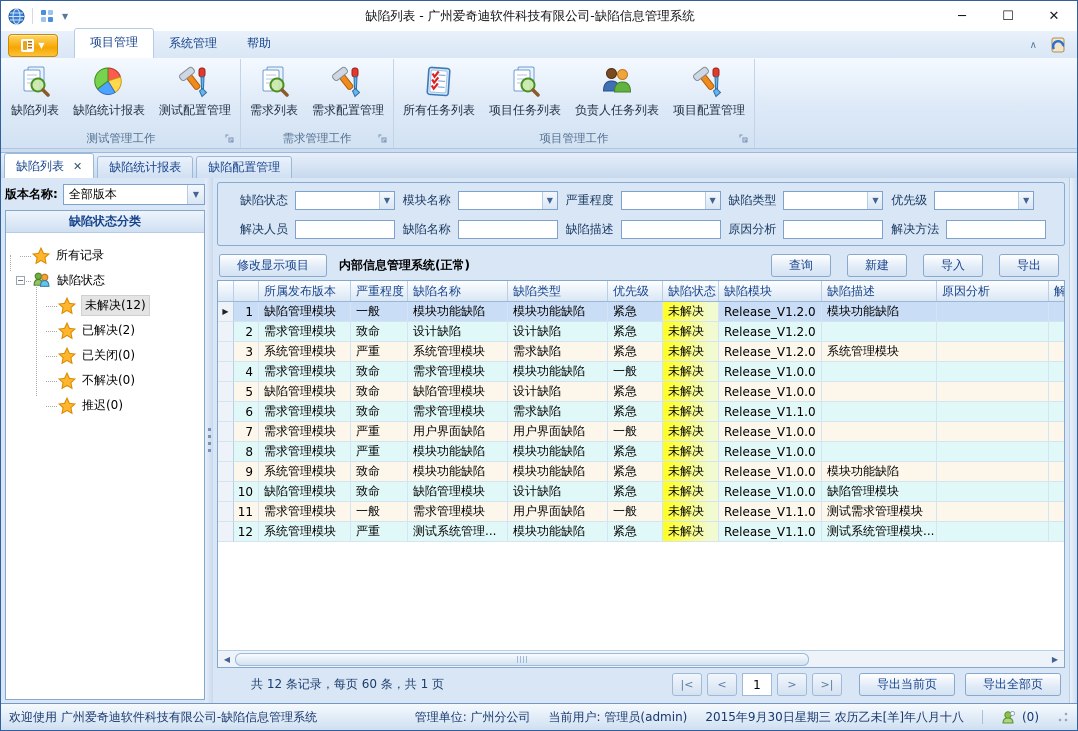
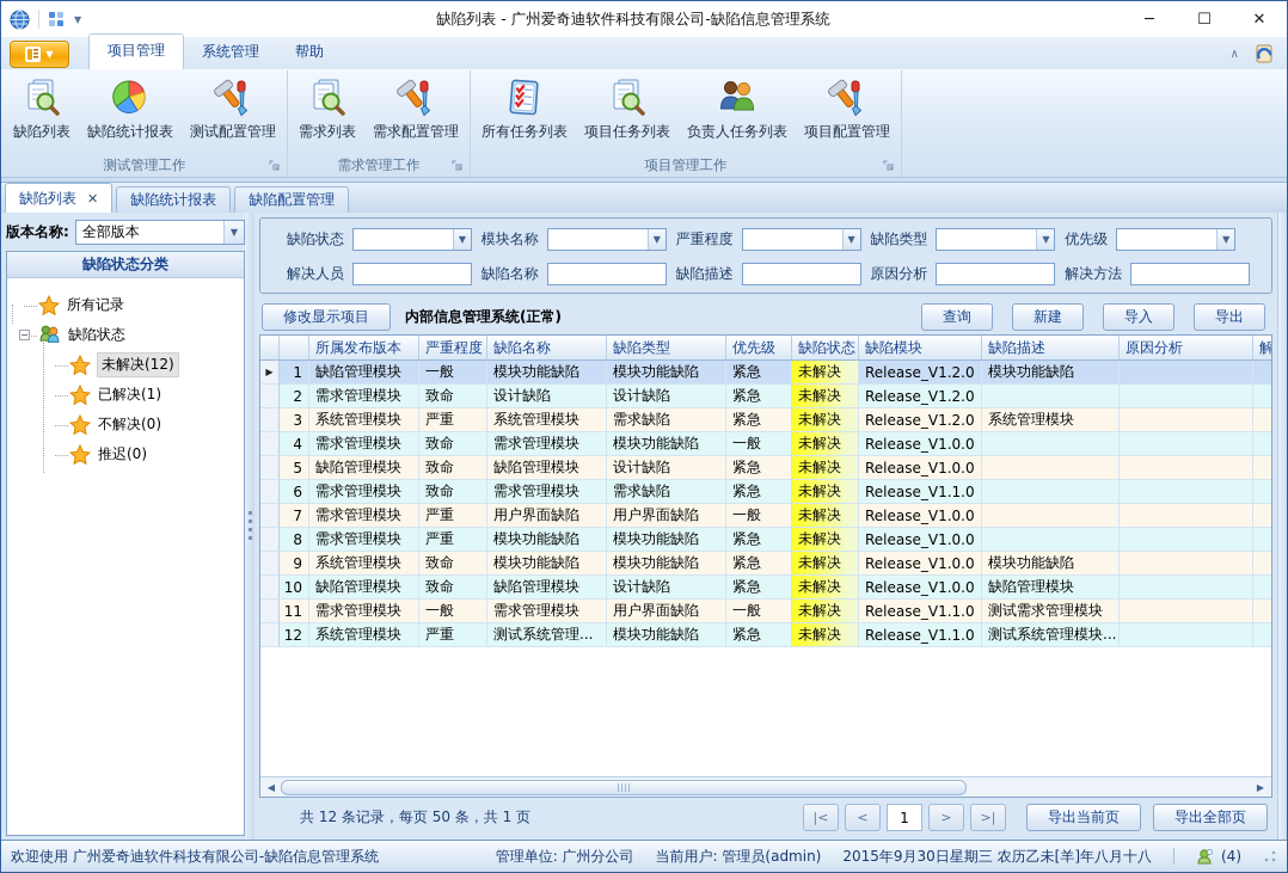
  ▼
  缺陷列表 - 广州爱奇迪软件科技有限公司-缺陷信息管理系统
  ─
  ☐
  ✕
  ▼
  项目管理
  系统管理
  帮助
  ∧
  缺陷列表
  缺陷统计报表
  测试配置管理
  测试管理工作
  需求列表
  需求配置管理
  需求管理工作
  所有任务列表
  项目任务列表
  负责人任务列表
  项目配置管理
  项目管理工作
  缺陷列表
  ✕
  缺陷统计报表
  缺陷配置管理
  版本名称:
  全部版本
  ▼
  缺陷状态分类
  所有记录
  −
  缺陷状态
  未解决(12)
- 已解决(2)
+ 已解决(1)
- 已关闭(0)
  不解决(0)
  推迟(0)
  缺陷状态
  ▼
  模块名称
  ▼
  严重程度
  ▼
  缺陷类型
  ▼
  优先级
  ▼
  解决人员
  缺陷名称
  缺陷描述
  原因分析
  解决方法
  修改显示项目
  内部信息管理系统(正常)
  查询
  新建
  导入
  导出
  所属发布版本
  严重程度
  缺陷名称
  缺陷类型
  优先级
  缺陷状态
  缺陷模块
  缺陷描述
  原因分析
  ▶
  1
  缺陷管理模块
  一般
  模块功能缺陷
  模块功能缺陷
  紧急
  未解决
  Release_V1.2.0
  模块功能缺陷
  2
  需求管理模块
  致命
  设计缺陷
  设计缺陷
  紧急
  未解决
  Release_V1.2.0
  3
  系统管理模块
  严重
  系统管理模块
  需求缺陷
  紧急
  未解决
  Release_V1.2.0
  系统管理模块
  4
  需求管理模块
  致命
  需求管理模块
  模块功能缺陷
  一般
  未解决
  Release_V1.0.0
  5
  缺陷管理模块
  致命
  缺陷管理模块
  设计缺陷
  紧急
  未解决
  Release_V1.0.0
  6
  需求管理模块
  致命
  需求管理模块
  需求缺陷
  紧急
  未解决
  Release_V1.1.0
  7
  需求管理模块
  严重
  用户界面缺陷
  用户界面缺陷
  一般
  未解决
  Release_V1.0.0
  8
  需求管理模块
  严重
  模块功能缺陷
  模块功能缺陷
  紧急
  未解决
  Release_V1.0.0
  9
  系统管理模块
  致命
  模块功能缺陷
  模块功能缺陷
  紧急
  未解决
  Release_V1.0.0
  模块功能缺陷
  10
  缺陷管理模块
  致命
  缺陷管理模块
  设计缺陷
  紧急
  未解决
  Release_V1.0.0
  缺陷管理模块
  11
  需求管理模块
  一般
  需求管理模块
  用户界面缺陷
  一般
  未解决
  Release_V1.1.0
  测试需求管理模块
  12
  系统管理模块
  严重
  测试系统管理...
  模块功能缺陷
  紧急
  未解决
  Release_V1.1.0
  测试系统管理模块...
  ◀
  ▶
- 共 12 条记录，每页 60 条，共 1 页
+ 共 12 条记录，每页 50 条，共 1 页
  |<
  <
  1
  >
  >|
  导出当前页
  导出全部页
  欢迎使用 广州爱奇迪软件科技有限公司-缺陷信息管理系统
  管理单位: 广州分公司
  当前用户: 管理员(admin)
  2015年9月30日星期三 农历乙未[羊]年八月十八
- (0)
+ (4)
